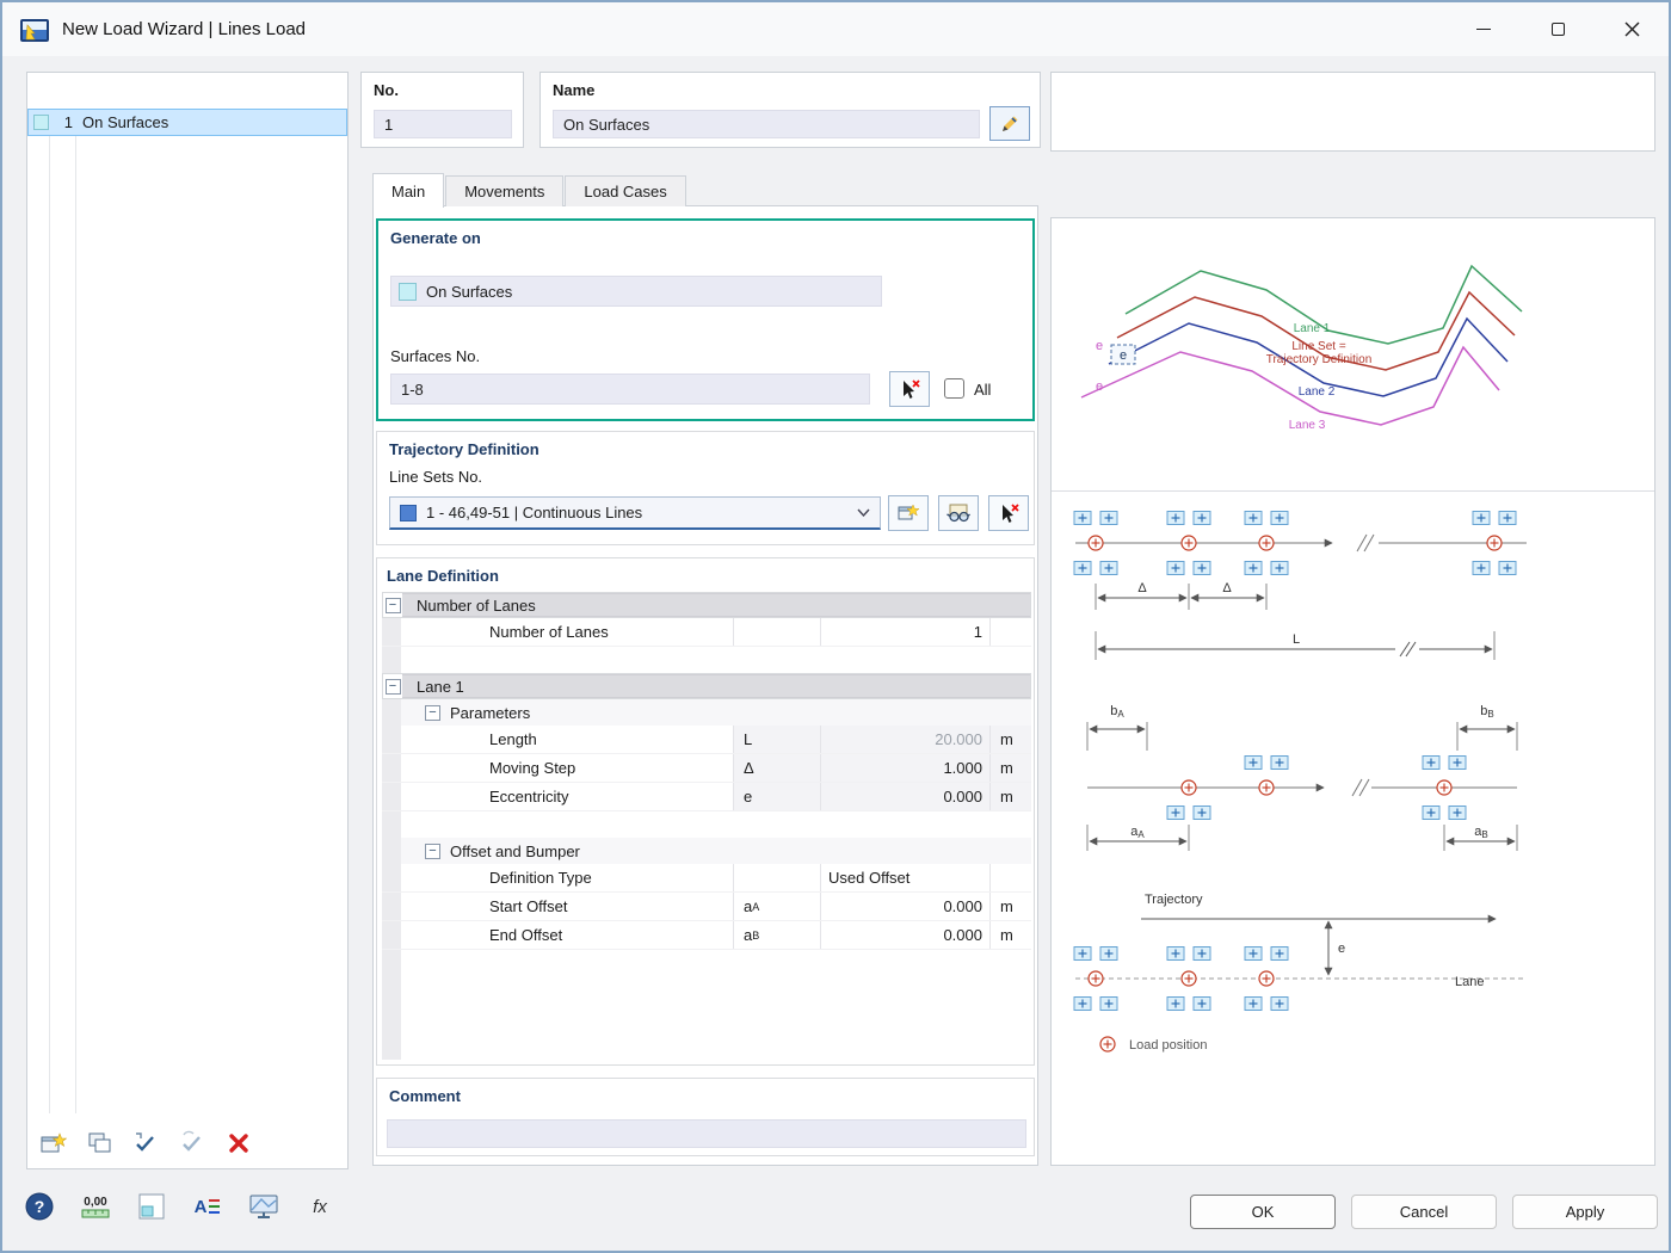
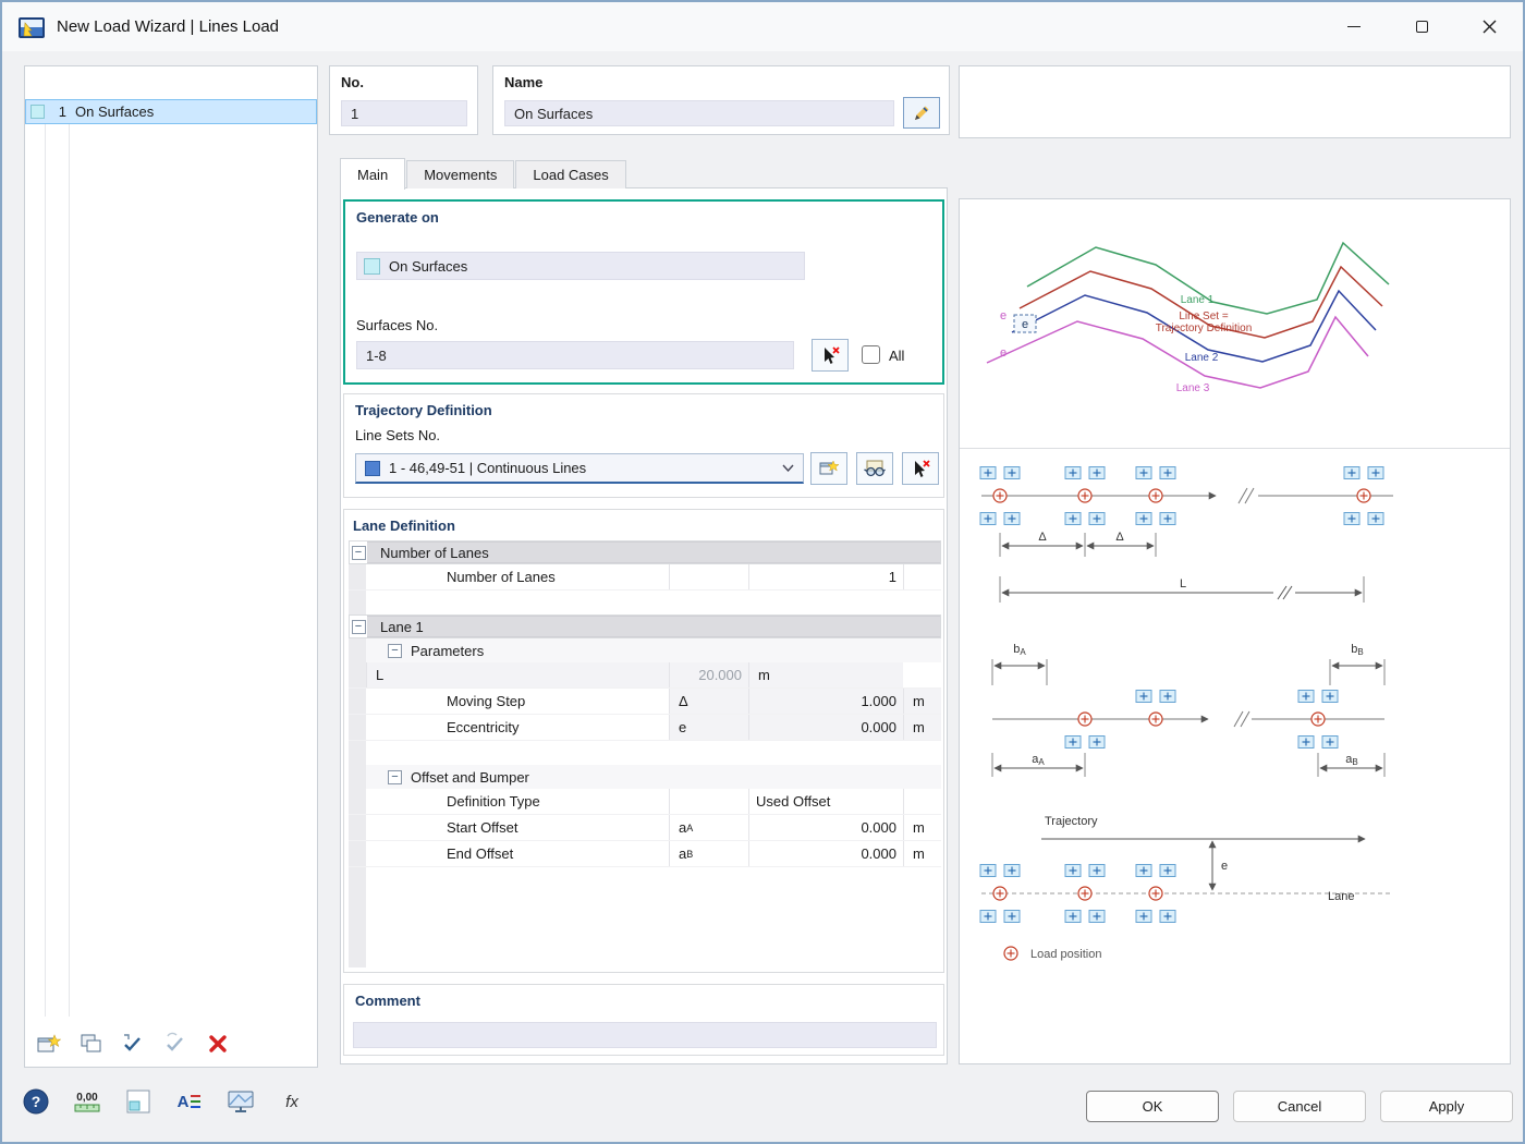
  New Load Wizard | Lines Load
  1
  On Surfaces
  No.
  1
  Name
  On Surfaces
  Main
  Movements
  Load Cases
  Generate on
  On Surfaces
  Surfaces No.
  1-8
  All
  Trajectory Definition
  Line Sets No.
  1 - 46,49-51 | Continuous Lines
  Lane Definition
  −
  Number of Lanes
  Number of Lanes
  1
  −
  Lane 1
  −
  Parameters
- Length
  L
  20.000
  m
  Moving Step
  Δ
  1.000
  m
  Eccentricity
  e
  0.000
  m
  −
  Offset and Bumper
  Definition Type
  Used Offset
  Start Offset
  a
  A
  0.000
  m
  End Offset
  a
  B
  0.000
  m
  Comment
  e
  e
  e
  Lane 1
  Line Set =
  Trajectory Definition
  Lane 2
  Lane 3
  Δ
  Δ
  L
  bA
  bB
  aA
  aB
  Trajectory
  e
  Lane
  Load position
  ?
  0,00
  A
  fx
  OK
  Cancel
  Apply
